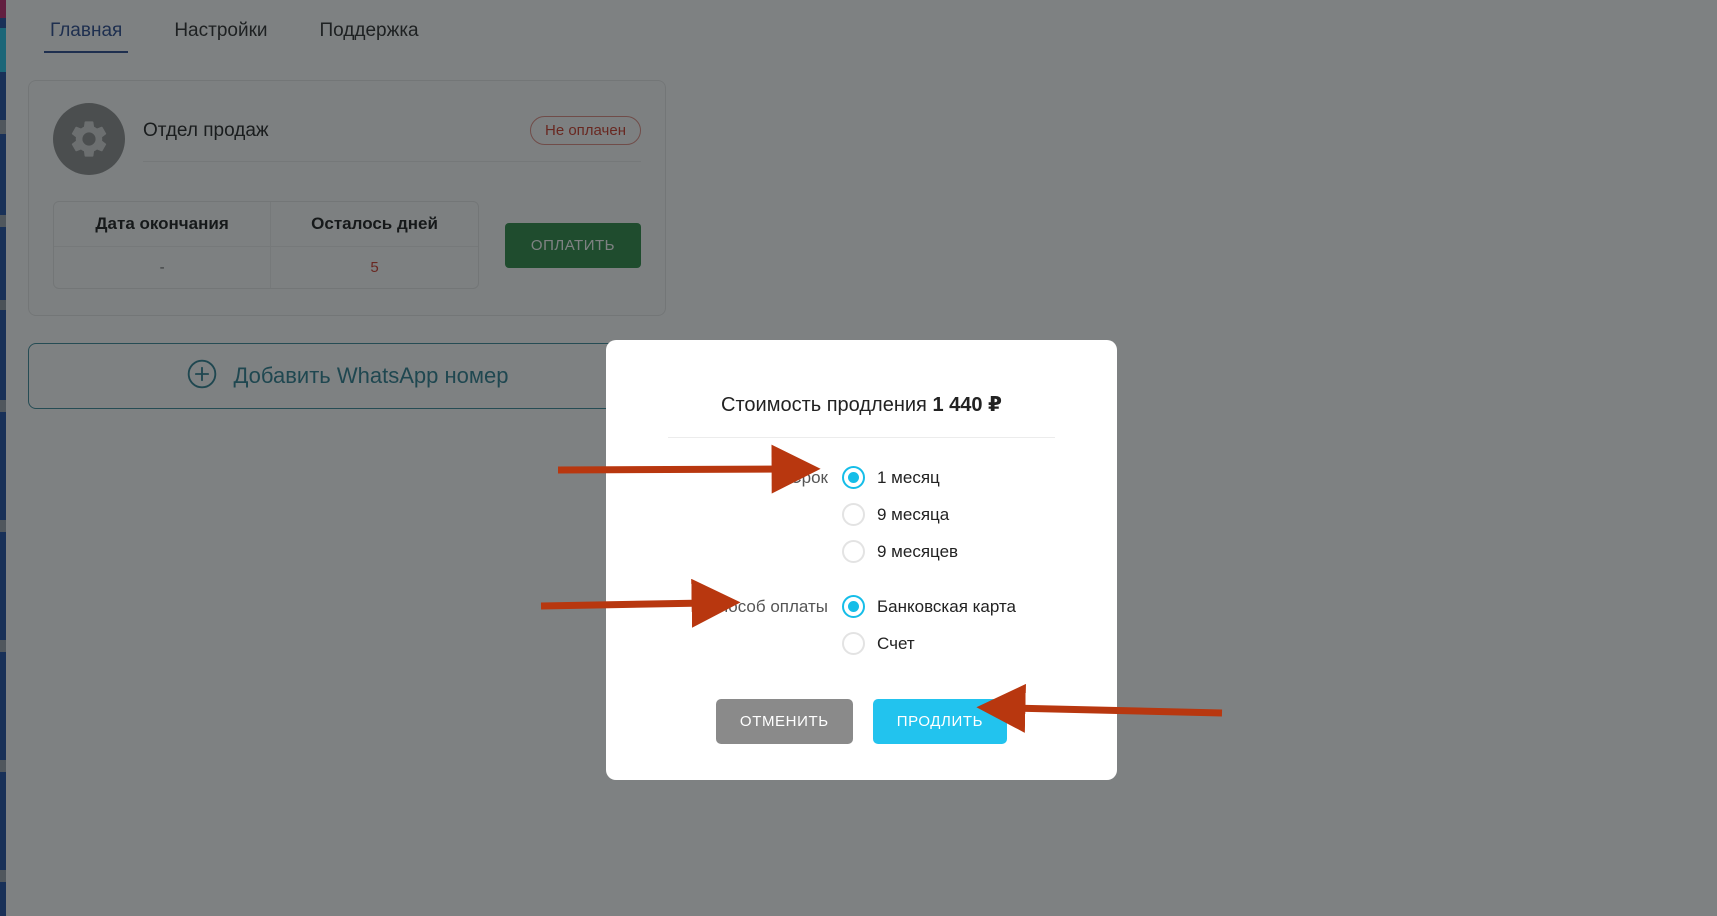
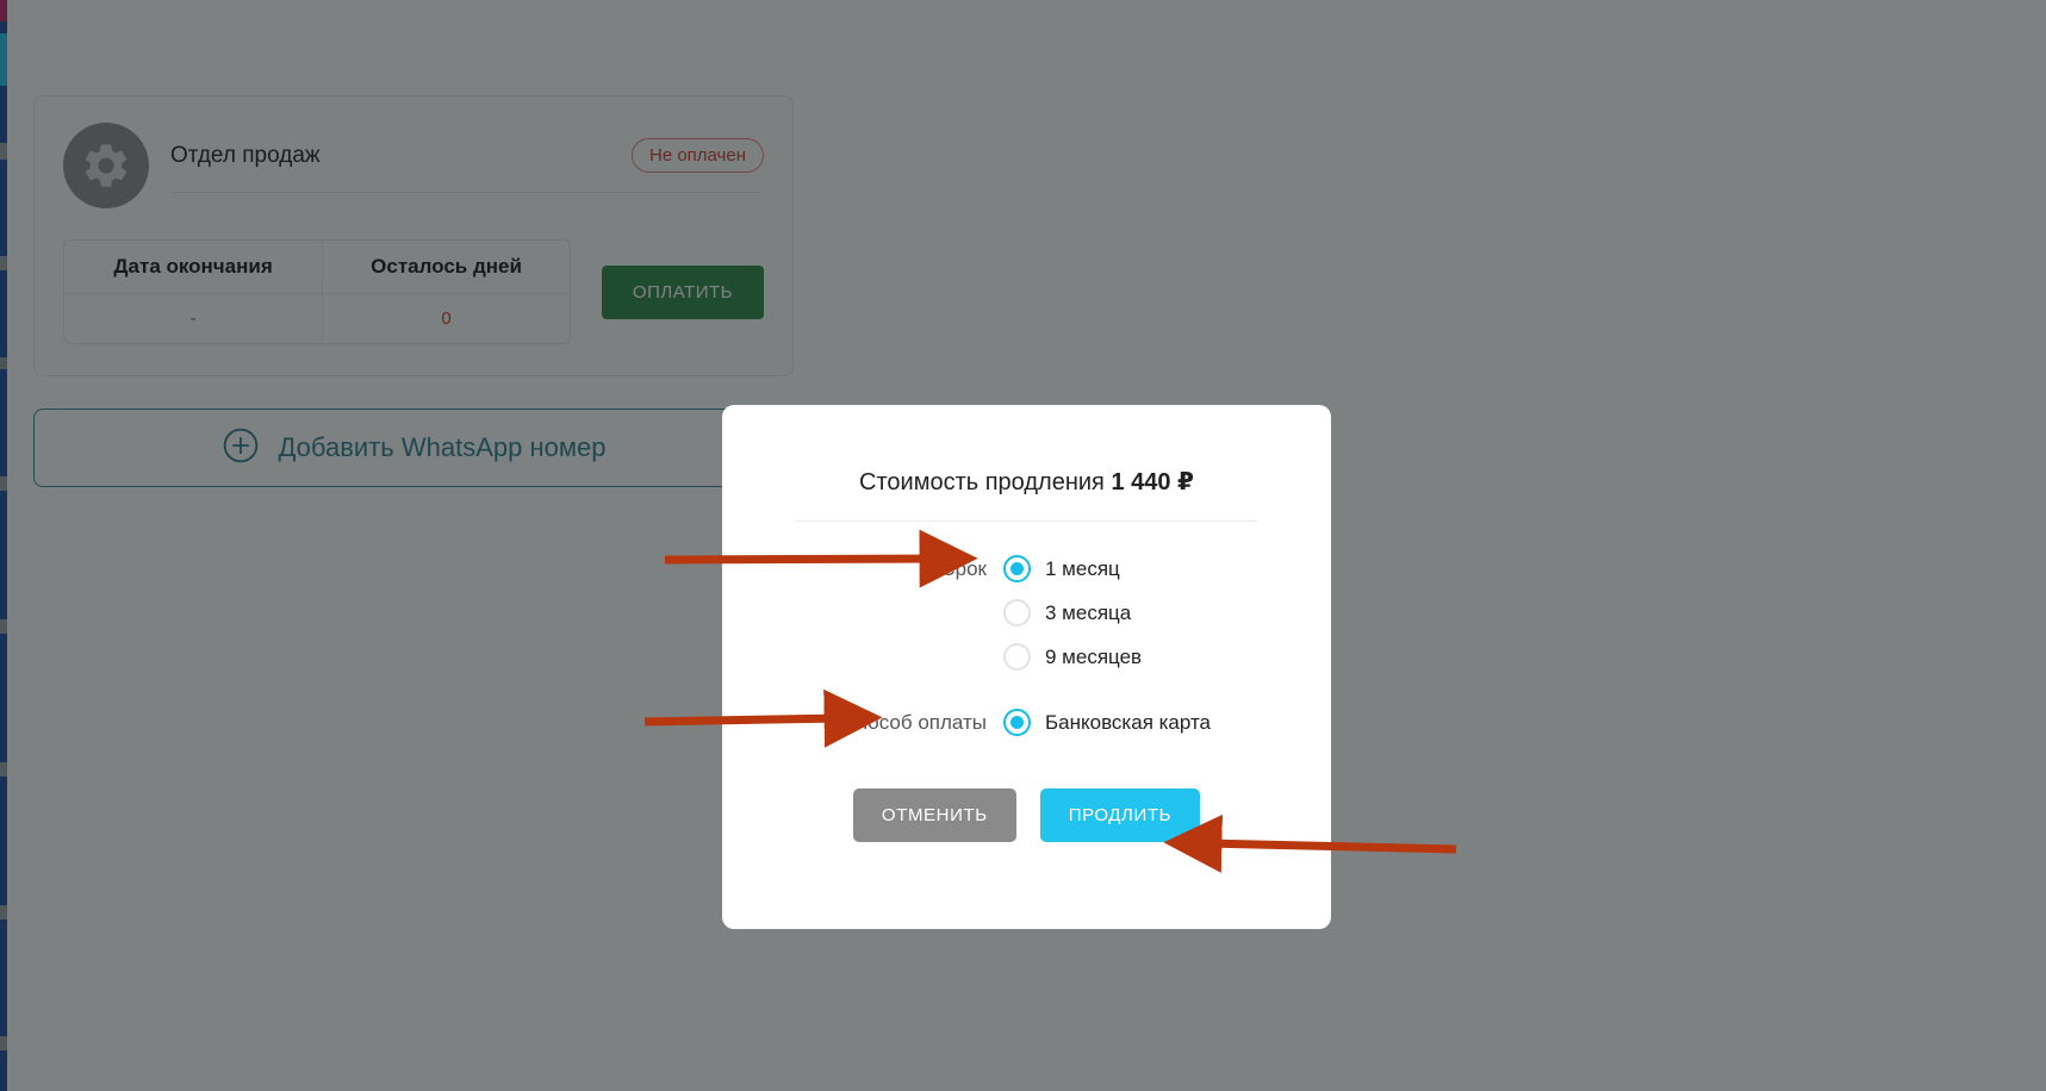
- Главная
- Настройки
- Поддержка
  Отдел продаж
  Не оплачен
  Дата окончания	Осталось дней
- -	5
+ -	0
  ОПЛАТИТЬ
  Добавить WhatsApp номер
  Стоимость продления 1 440 ₽
  Срок
  1 месяц
- 9 месяца
+ 3 месяца
  9 месяцев
  Способ оплаты
  Банковская карта
- Счет
  ОТМЕНИТЬ
  ПРОДЛИТЬ
